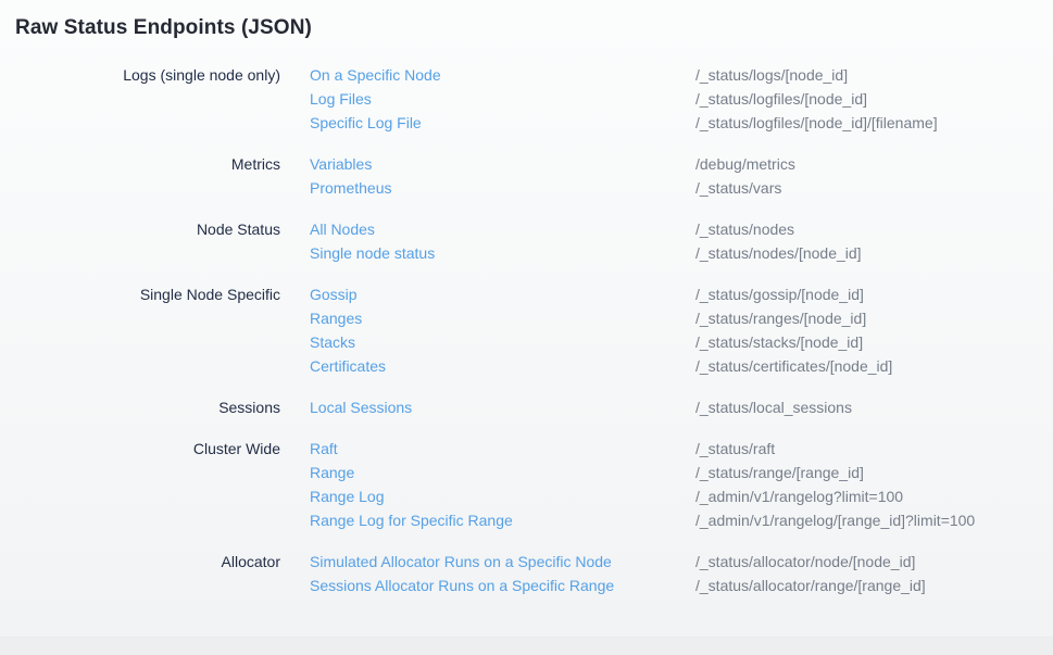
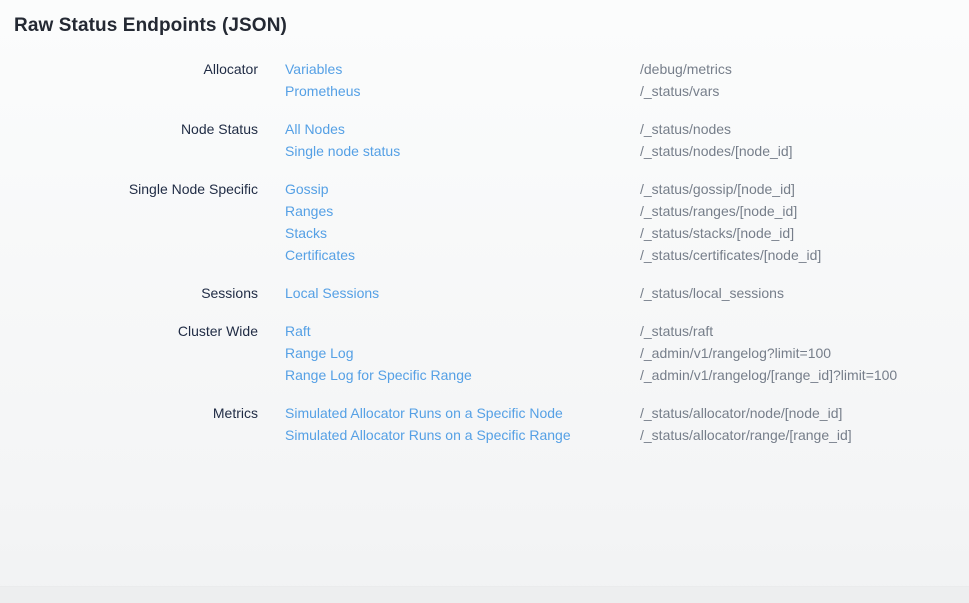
  Raw Status Endpoints (JSON)
- Logs (single node only)
- On a Specific Node
- /_status/logs/[node_id]
- Log Files
- /_status/logfiles/[node_id]
- Specific Log File
- /_status/logfiles/[node_id]/[filename]
- Metrics
+ Allocator
  Variables
  /debug/metrics
  Prometheus
  /_status/vars
  Node Status
  All Nodes
  /_status/nodes
  Single node status
  /_status/nodes/[node_id]
  Single Node Specific
  Gossip
  /_status/gossip/[node_id]
  Ranges
  /_status/ranges/[node_id]
  Stacks
  /_status/stacks/[node_id]
  Certificates
  /_status/certificates/[node_id]
  Sessions
  Local Sessions
  /_status/local_sessions
  Cluster Wide
  Raft
  /_status/raft
- Range
- /_status/range/[range_id]
  Range Log
  /_admin/v1/rangelog?limit=100
  Range Log for Specific Range
  /_admin/v1/rangelog/[range_id]?limit=100
- Allocator
+ Metrics
  Simulated Allocator Runs on a Specific Node
  /_status/allocator/node/[node_id]
- Sessions Allocator Runs on a Specific Range
+ Simulated Allocator Runs on a Specific Range
  /_status/allocator/range/[range_id]
